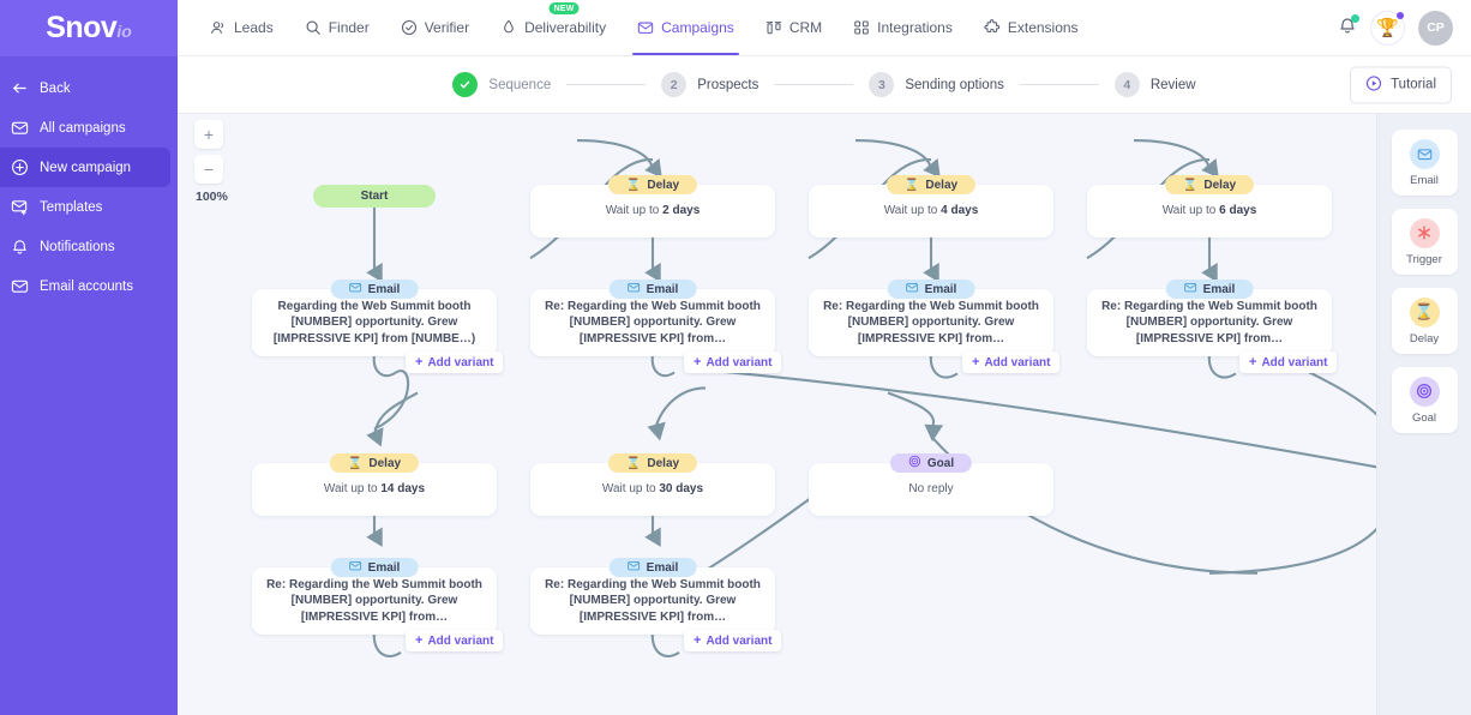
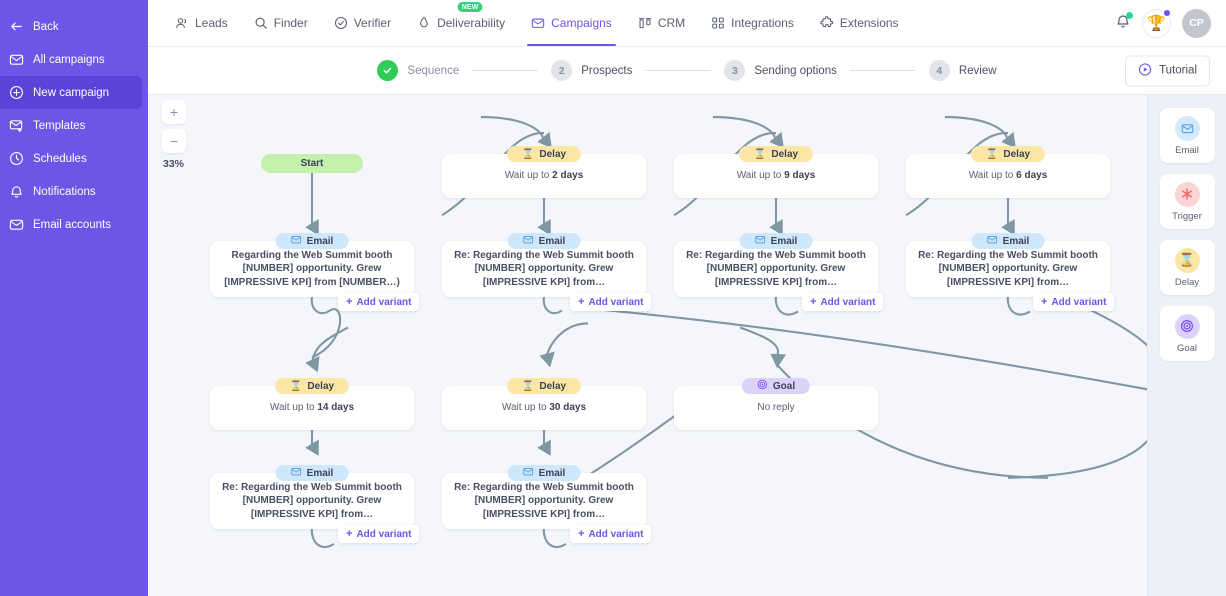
- Snovio
  Back
  All campaigns
  New campaign
  Templates
+ Schedules
  Notifications
  Email accounts
  Leads
  Finder
  Verifier
  Deliverability
  Campaigns
  CRM
  Integrations
  Extensions
  🏆
  CP
  Sequence
  2
  Prospects
  3
  Sending options
  4
  Review
  Tutorial
  +
  −
- 100%
+ 33%
  Start
- Regarding the Web Summit booth [NUMBER] opportunity. Grew [IMPRESSIVE KPI] from [NUMBE…)
+ Regarding the Web Summit booth [NUMBER] opportunity. Grew [IMPRESSIVE KPI] from [NUMBER…)
  Email
  +
  Add variant
  Wait up to 2 days
  ⌛
  Delay
  Re: Regarding the Web Summit booth [NUMBER] opportunity. Grew [IMPRESSIVE KPI] from…
  Email
  +
  Add variant
- Wait up to 4 days
+ Wait up to 9 days
  ⌛
  Delay
  Re: Regarding the Web Summit booth [NUMBER] opportunity. Grew [IMPRESSIVE KPI] from…
  Email
  +
  Add variant
  Wait up to 6 days
  ⌛
  Delay
  Re: Regarding the Web Summit booth [NUMBER] opportunity. Grew [IMPRESSIVE KPI] from…
  Email
  +
  Add variant
  Wait up to 14 days
  ⌛
  Delay
  Wait up to 30 days
  ⌛
  Delay
  No reply
  Goal
  Re: Regarding the Web Summit booth [NUMBER] opportunity. Grew [IMPRESSIVE KPI] from…
  Email
  +
  Add variant
  Re: Regarding the Web Summit booth [NUMBER] opportunity. Grew [IMPRESSIVE KPI] from…
  Email
  +
  Add variant
  Email
  Trigger
  ⌛
  Delay
  Goal
